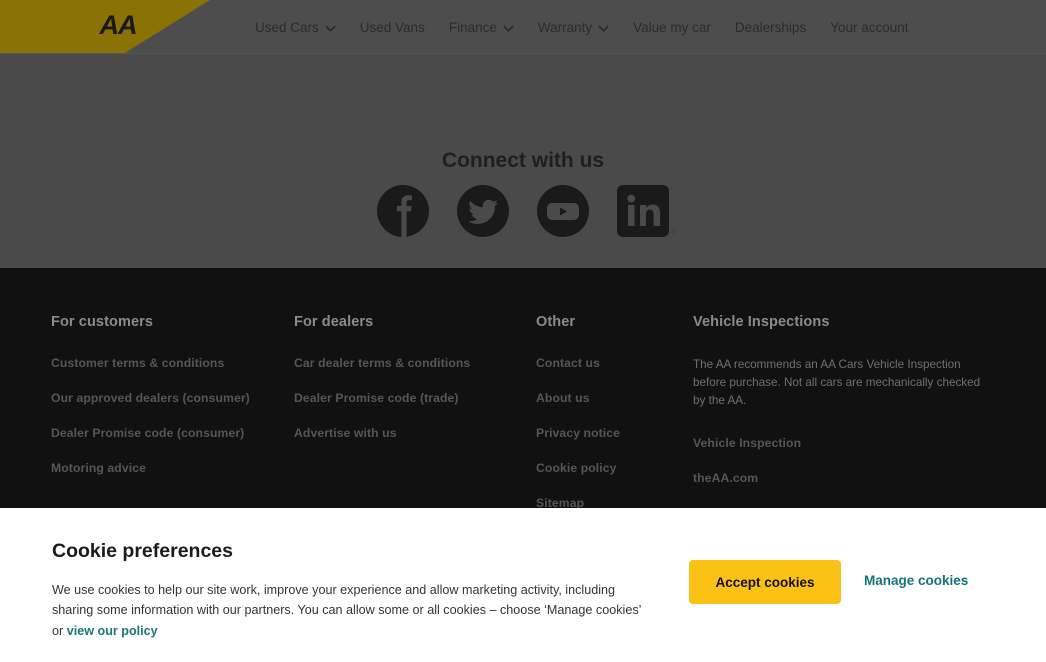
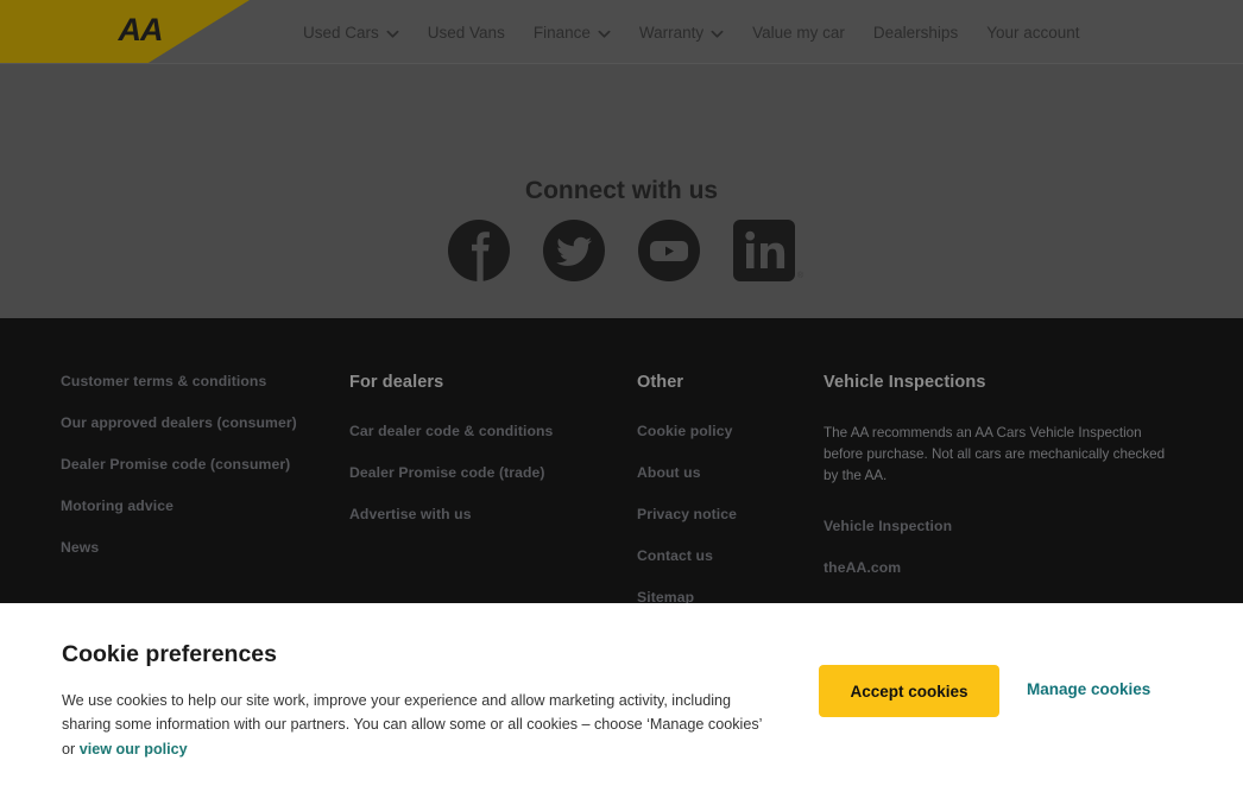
  AA
  Used Cars
  Used Vans
  Finance
  Warranty
  Value my car
  Dealerships
  Your account
  Connect with us
- For customers
  Customer terms & conditions
  Our approved dealers (consumer)
  Dealer Promise code (consumer)
  Motoring advice
+ News
  For dealers
- Car dealer terms & conditions
+ Car dealer code & conditions
  Dealer Promise code (trade)
  Advertise with us
  Other
- Contact us
+ Cookie policy
  About us
  Privacy notice
- Cookie policy
+ Contact us
  Sitemap
  Vehicle Inspections
  The AA recommends an AA Cars Vehicle Inspection before purchase. Not all cars are mechanically checked by the AA.
  Vehicle Inspection
  theAA.com
  Cookie preferences
  We use cookies to help our site work, improve your experience and allow marketing activity, including sharing some information with our partners. You can allow some or all cookies – choose ‘Manage cookies’ or view our policy
  Accept cookies
  Manage cookies
